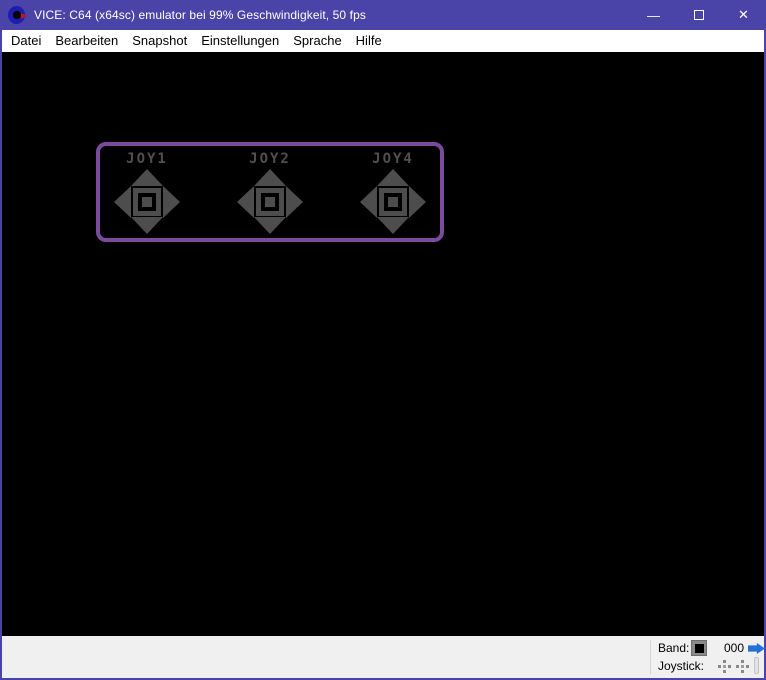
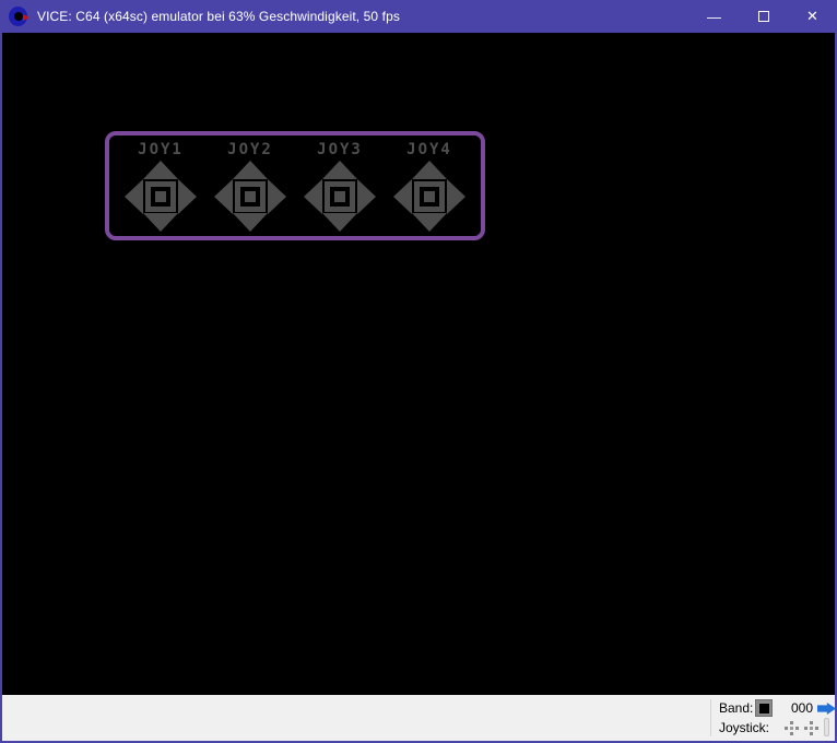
- VICE: C64 (x64sc) emulator bei 99% Geschwindigkeit, 50 fps
+ VICE: C64 (x64sc) emulator bei 63% Geschwindigkeit, 50 fps
  —
  ✕
- Datei
- Bearbeiten
- Snapshot
- Einstellungen
- Sprache
- Hilfe
  JOY1
  JOY2
+ JOY3
  JOY4
  Band:
  000
  Joystick:
